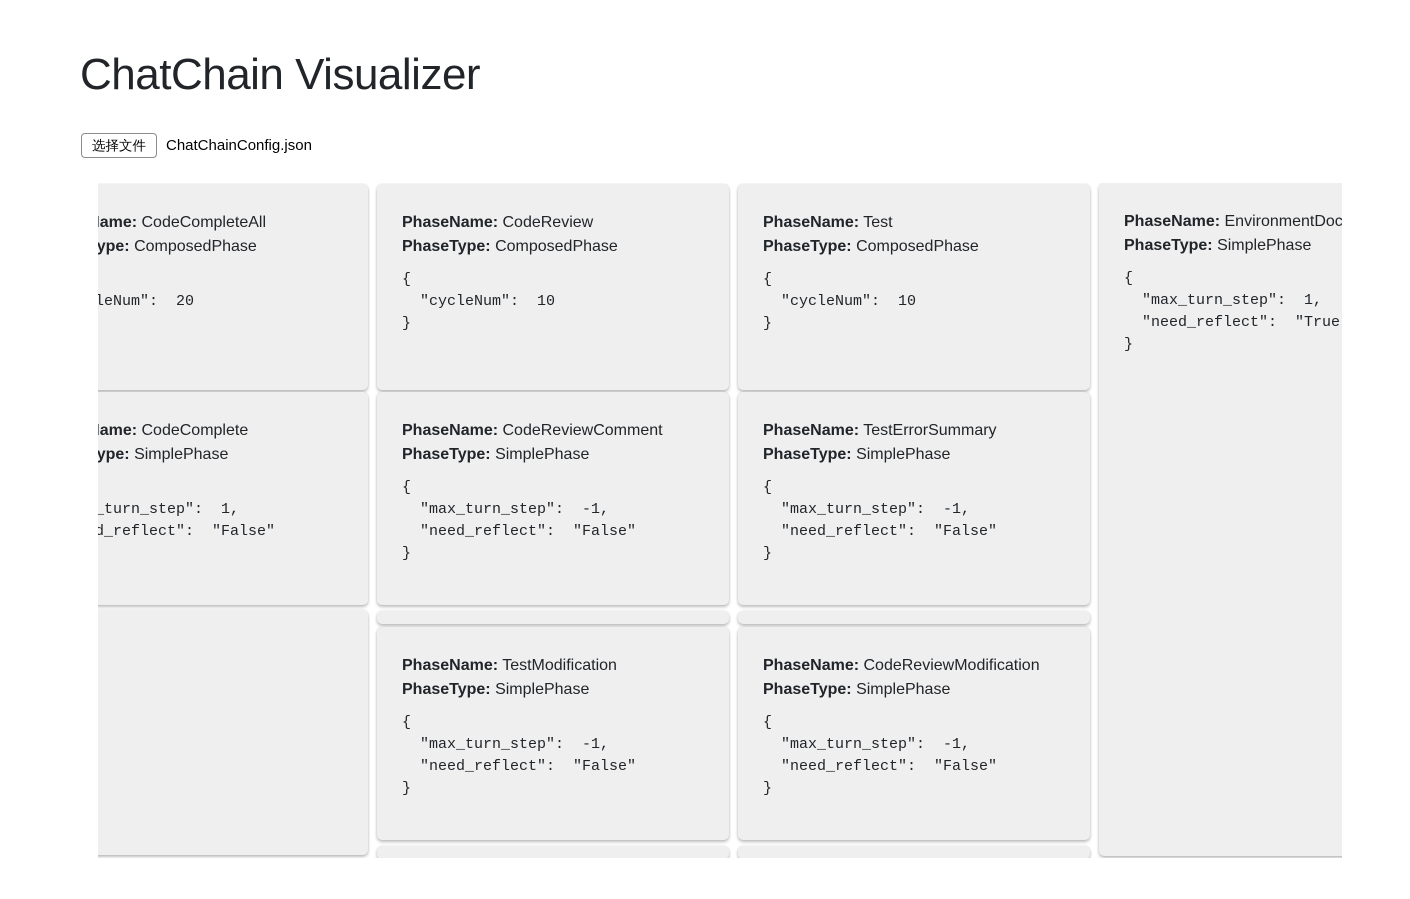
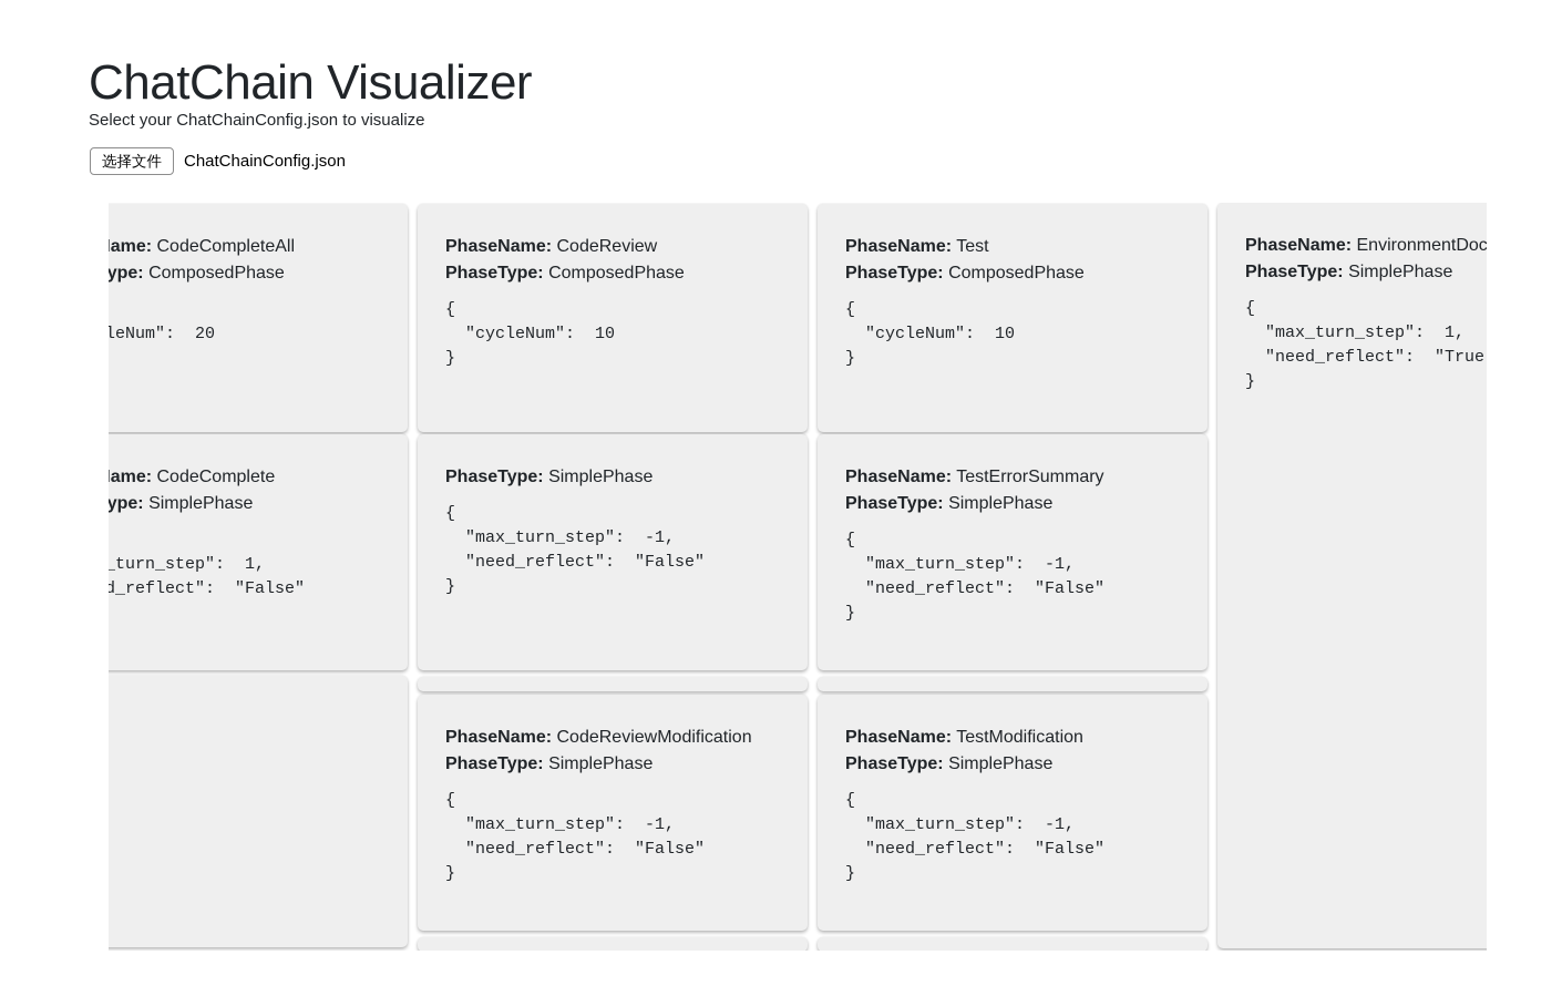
  ChatChain Visualizer
+ Select your ChatChainConfig.json to visualize
  选择文件
  ChatChainConfig.json
  ame: CodeCompleteAll
  ype: ComposedPhase
  ame: CodeComplete
  ype: SimplePhase
  _turn_step": 1,
  d_reflect": "False"
  PhaseName: CodeReview
  PhaseType: ComposedPhase
  {
  "cycleNum": 10
  }
- PhaseName: CodeReviewComment
  PhaseType: SimplePhase
  {
  "max_turn_step": -1,
  "need_reflect": "False"
  }
- PhaseName: TestModification
+ PhaseName: CodeReviewModification
  PhaseType: SimplePhase
  {
  "max_turn_step": -1,
  "need_reflect": "False"
  }
  PhaseName: Test
  PhaseType: ComposedPhase
  {
  "cycleNum": 10
  }
  PhaseName: TestErrorSummary
  PhaseType: SimplePhase
  {
  "max_turn_step": -1,
  "need_reflect": "False"
  }
- PhaseName: CodeReviewModification
+ PhaseName: TestModification
  PhaseType: SimplePhase
  {
  "max_turn_step": -1,
  "need_reflect": "False"
  }
  PhaseName: EnvironmentDoc
  PhaseType: SimplePhase
  {
  "max_turn_step": 1,
  "need_reflect": "True
  }
